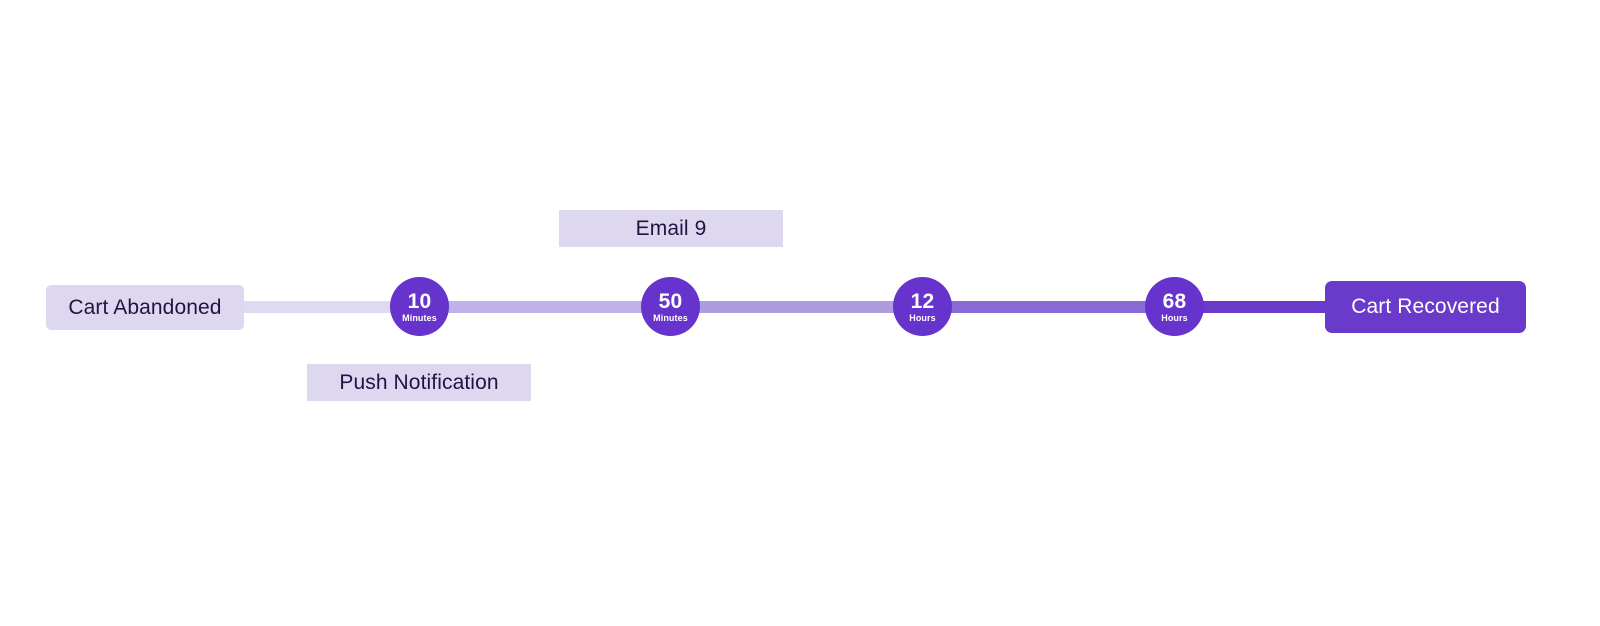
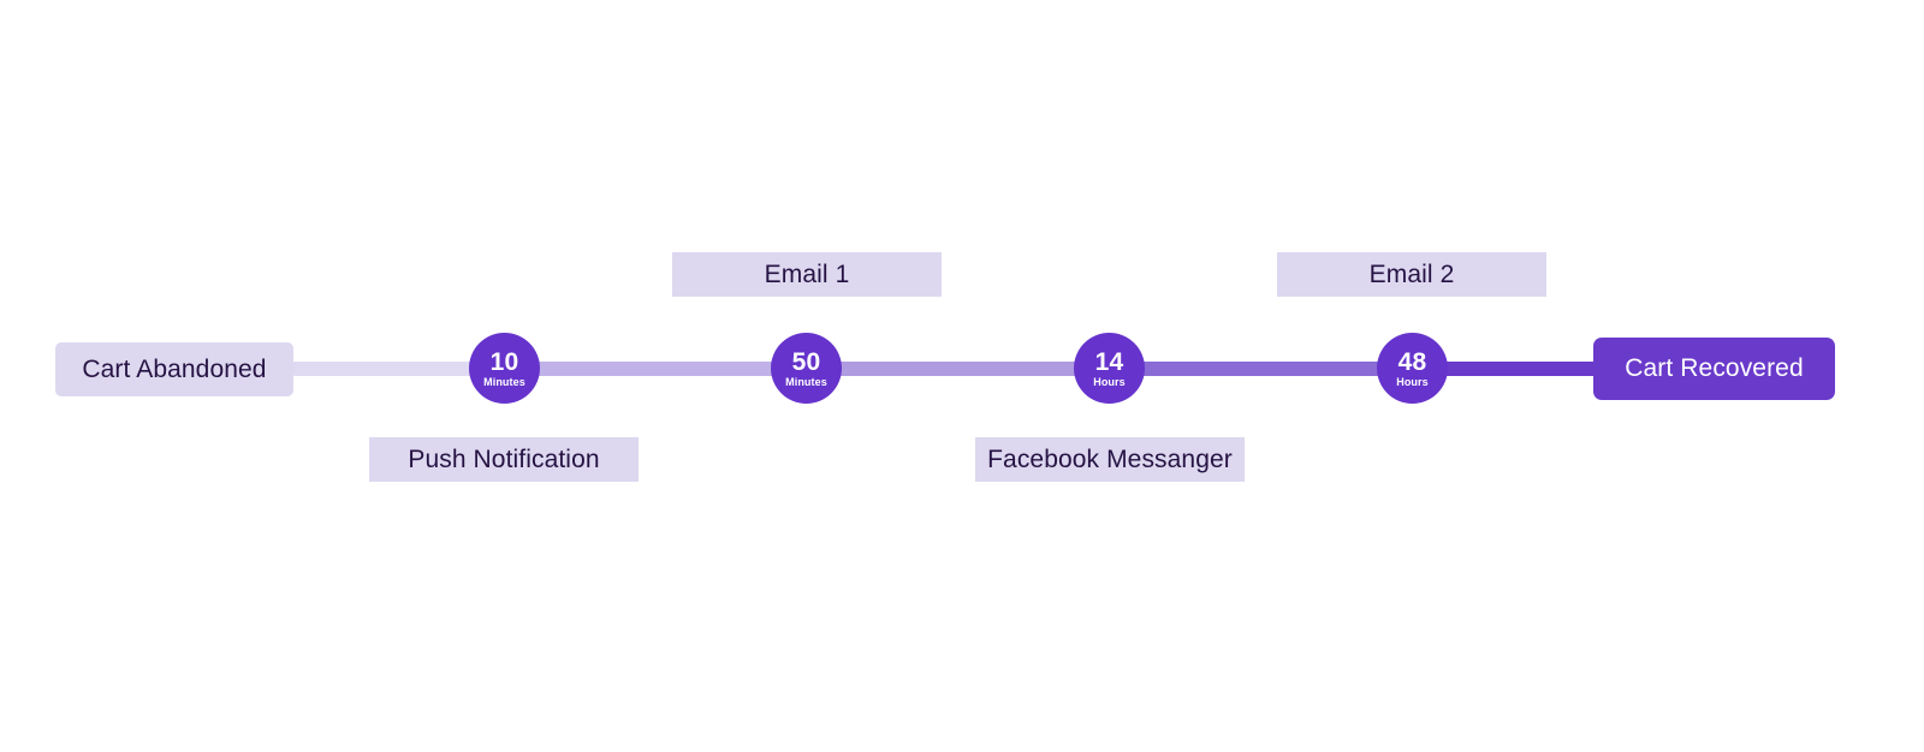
  Cart Abandoned
  10
  Minutes
  50
  Minutes
- 12
+ 14
  Hours
- 68
+ 48
  Hours
  Push Notification
- Email 9
+ Email 1
+ Facebook Messanger
+ Email 2
  Cart Recovered
